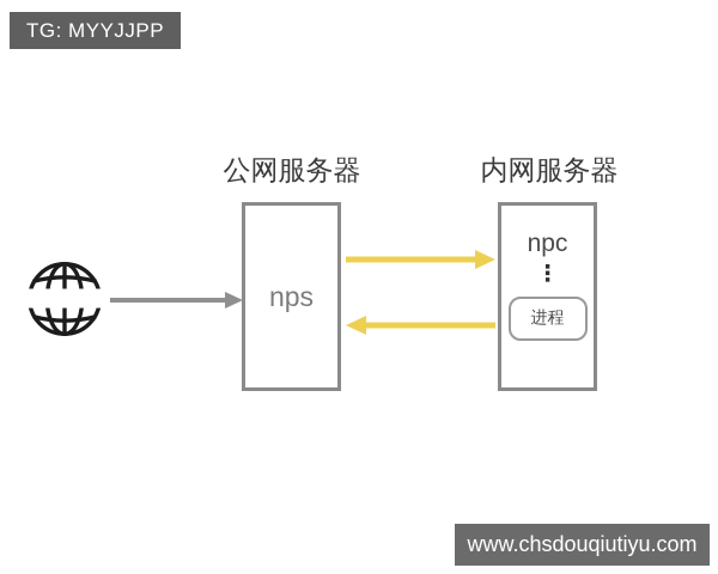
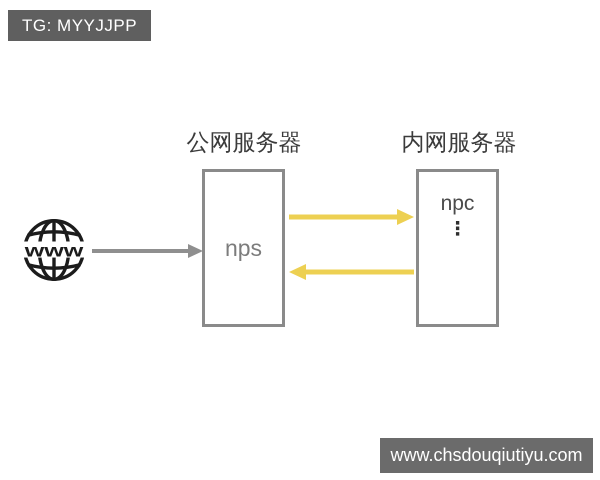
  TG: MYYJJPP
  公网服务器
  内网服务器
+ www
  nps
  npc
  ⋮
- 进程
  www.chsdouqiutiyu.com
